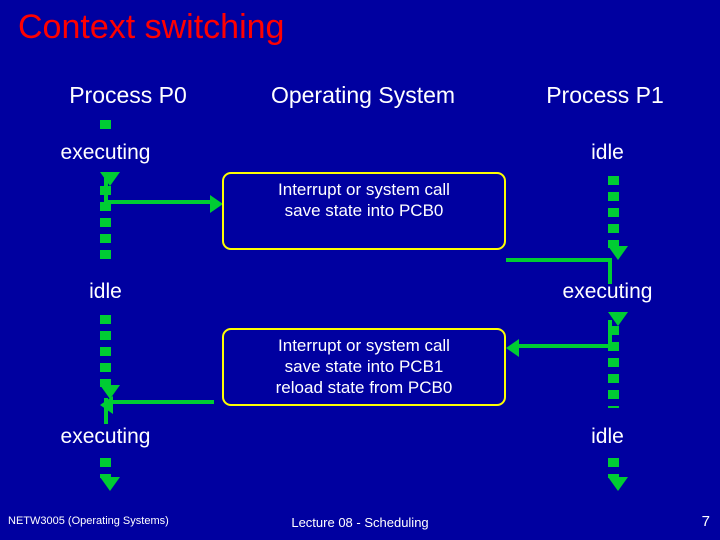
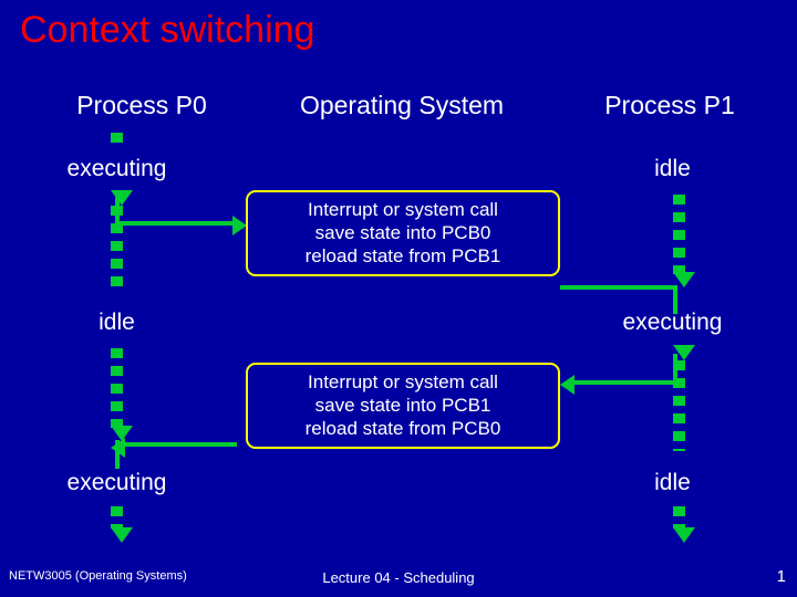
  Context switching
  Process P0
  Operating System
  Process P1
  executing
  idle
  executing
  Interrupt or system call
  save state into PCB0
+ reload state from PCB1
  Interrupt or system call
  save state into PCB1
  reload state from PCB0
  idle
  executing
  idle
  NETW3005 (Operating Systems)
- Lecture 08 - Scheduling
+ Lecture 04 - Scheduling
- 7
+ 1
